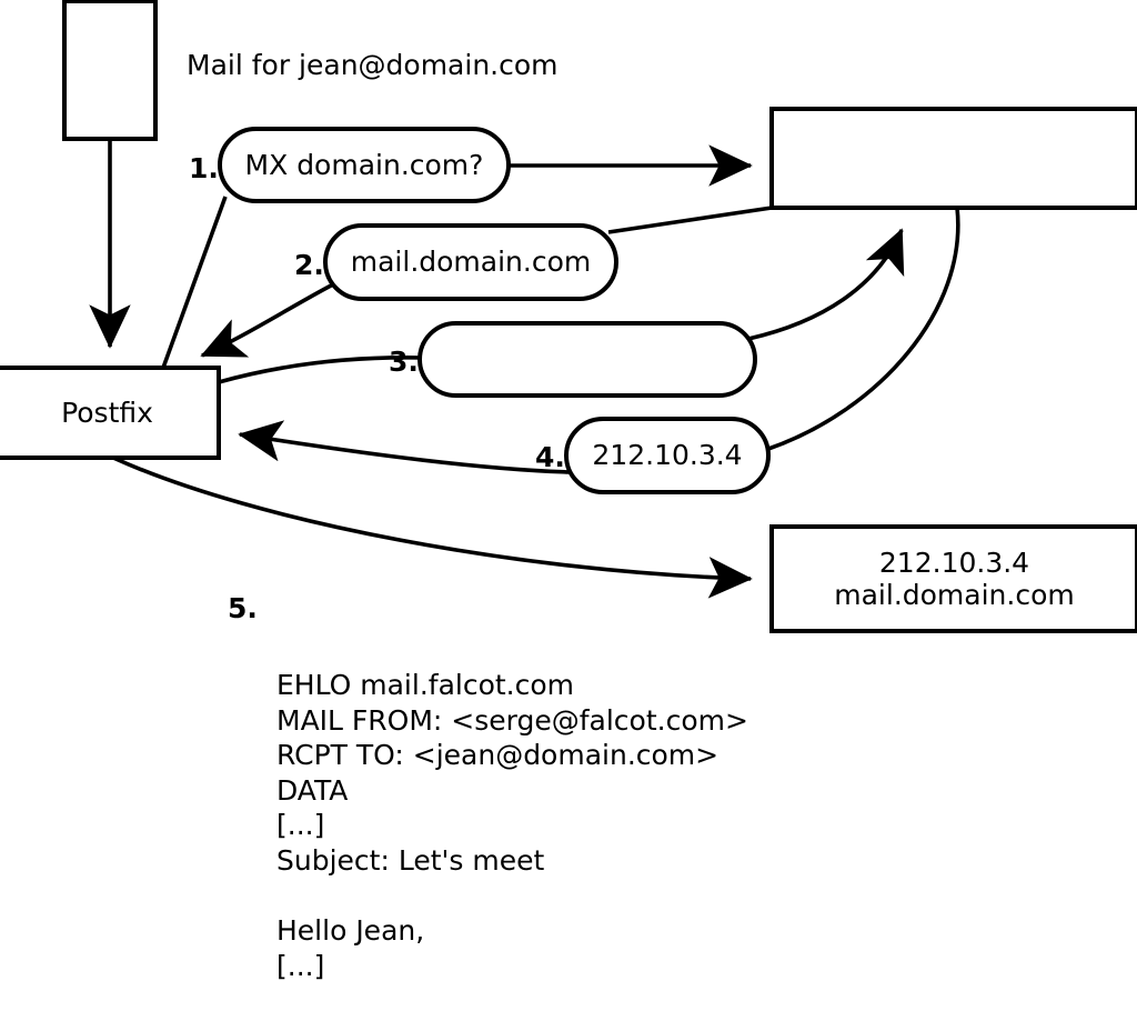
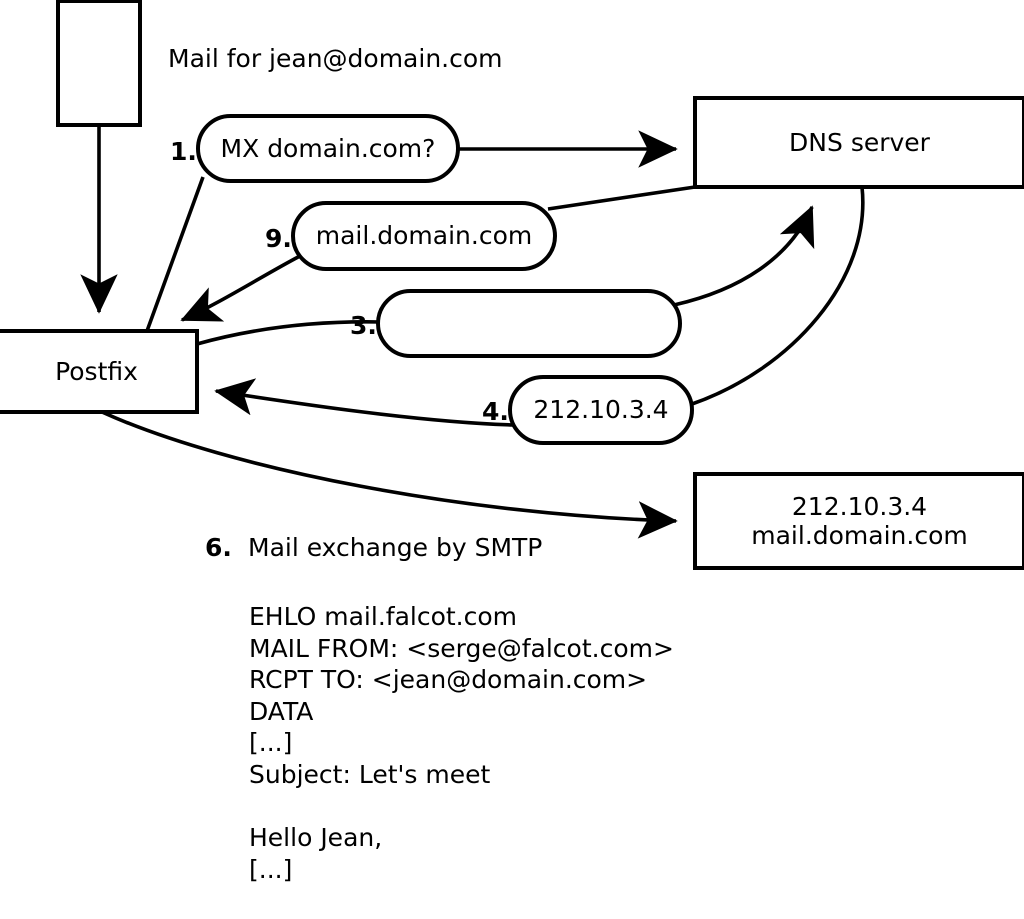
  Mail for jean@domain.com
  Postfix
+ DNS server
  212.10.3.4
  mail.domain.com
  1.
- 2.
+ 9.
  3.
  4.
- 5.
+ 6.
  MX domain.com?
  mail.domain.com
  212.10.3.4
+ Mail exchange by SMTP
  EHLO mail.falcot.com
  MAIL FROM: <serge@falcot.com>
  RCPT TO: <jean@domain.com>
  DATA
  [...]
  Subject: Let's meet
  Hello Jean,
  [...]
